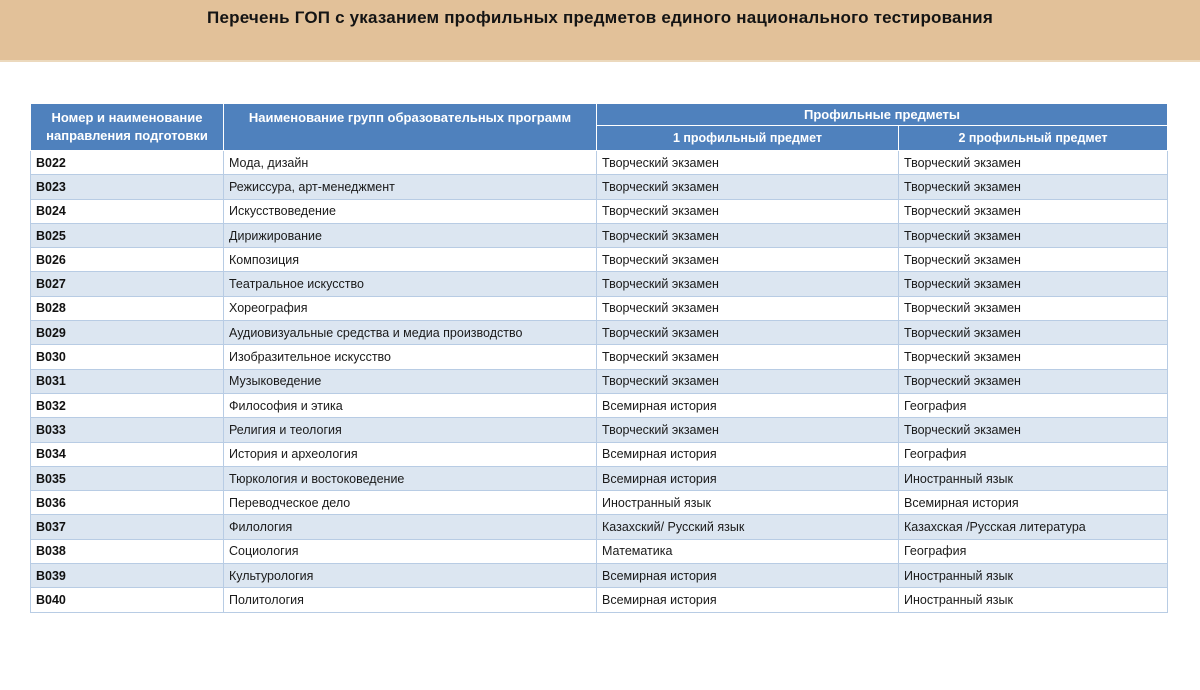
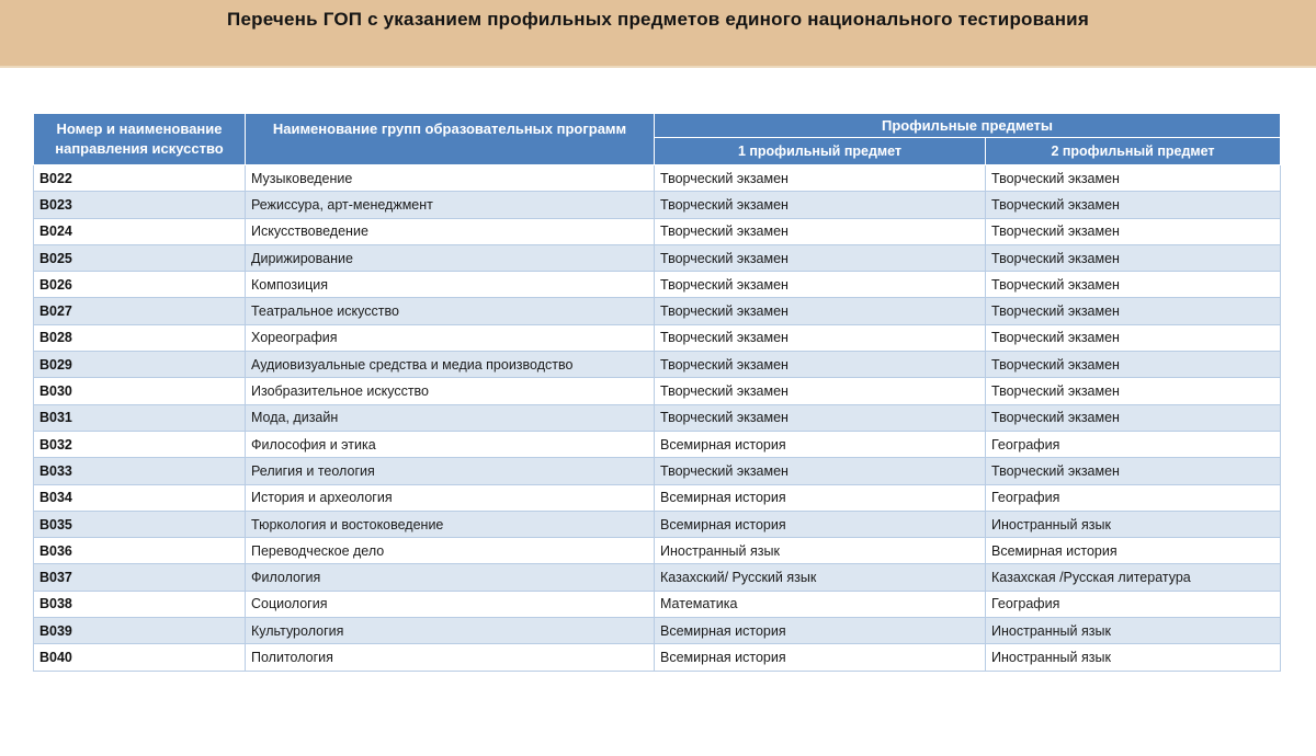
  Перечень ГОП с указанием профильных предметов единого национального тестирования
- Номер и наименование направления подготовки	Наименование групп образовательных программ	Профильные предметы
+ Номер и наименование направления искусство	Наименование групп образовательных программ	Профильные предметы
  1 профильный предмет	2 профильный предмет
- B022	Мода, дизайн	Творческий экзамен	Творческий экзамен
+ B022	Музыковедение	Творческий экзамен	Творческий экзамен
  B023	Режиссура, арт-менеджмент	Творческий экзамен	Творческий экзамен
  B024	Искусствоведение	Творческий экзамен	Творческий экзамен
  B025	Дирижирование	Творческий экзамен	Творческий экзамен
  B026	Композиция	Творческий экзамен	Творческий экзамен
  B027	Театральное искусство	Творческий экзамен	Творческий экзамен
  B028	Хореография	Творческий экзамен	Творческий экзамен
  B029	Аудиовизуальные средства и медиа производство	Творческий экзамен	Творческий экзамен
  B030	Изобразительное искусство	Творческий экзамен	Творческий экзамен
- B031	Музыковедение	Творческий экзамен	Творческий экзамен
+ B031	Мода, дизайн	Творческий экзамен	Творческий экзамен
  B032	Философия и этика	Всемирная история	География
  B033	Религия и теология	Творческий экзамен	Творческий экзамен
  B034	История и археология	Всемирная история	География
  B035	Тюркология и востоковедение	Всемирная история	Иностранный язык
  B036	Переводческое дело	Иностранный язык	Всемирная история
  B037	Филология	Казахский/ Русский язык	Казахская /Русская литература
  B038	Социология	Математика	География
  B039	Культурология	Всемирная история	Иностранный язык
  B040	Политология	Всемирная история	Иностранный язык
